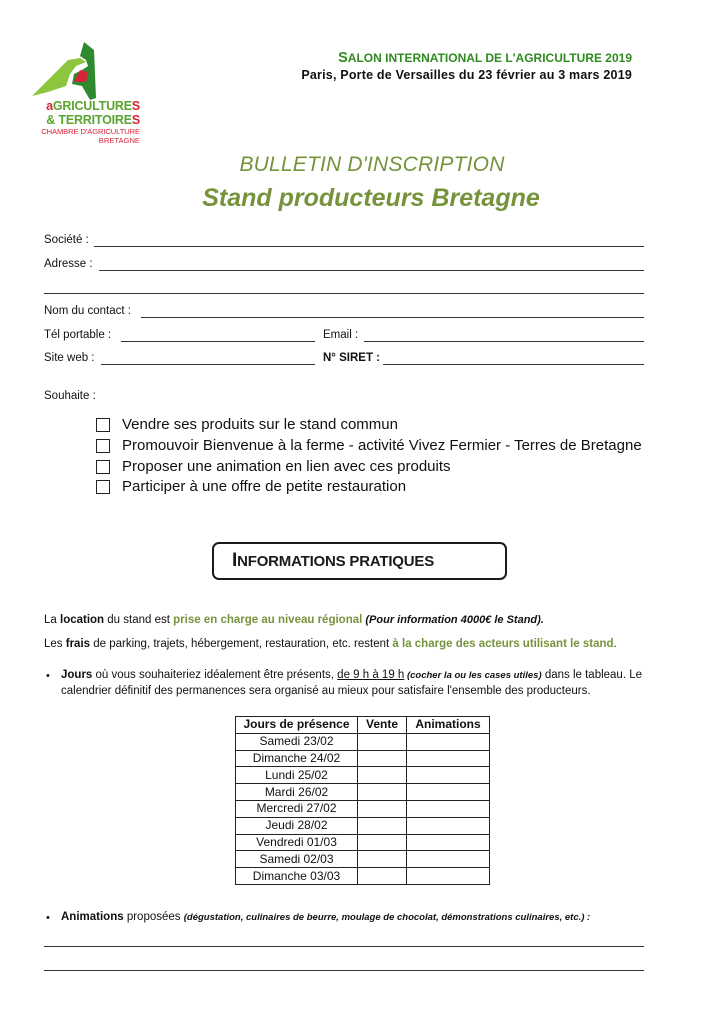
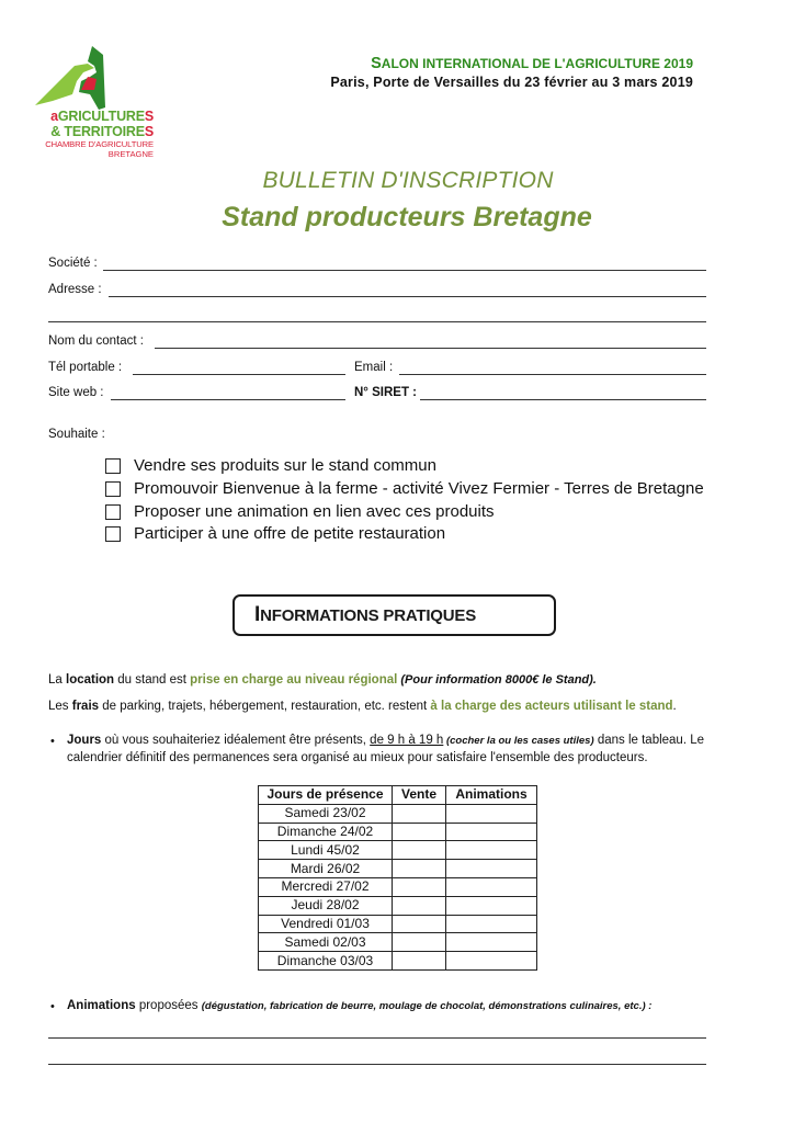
  aGRICULTURES
  & TERRITOIRES
  CHAMBRE D'AGRICULTURE
  BRETAGNE
  SALON INTERNATIONAL DE L'AGRICULTURE 2019
  Paris, Porte de Versailles du 23 février au 3 mars 2019
  BULLETIN D'INSCRIPTION
  Stand producteurs Bretagne
  Société :
  Adresse :
  Nom du contact :
  Tél portable :
  Email :
  Site web :
  N° SIRET :
  Souhaite :
  Vendre ses produits sur le stand commun
  Promouvoir Bienvenue à la ferme - activité Vivez Fermier - Terres de Bretagne
  Proposer une animation en lien avec ces produits
  Participer à une offre de petite restauration
  INFORMATIONS PRATIQUES
- La location du stand est prise en charge au niveau régional (Pour information 4000€ le Stand).
+ La location du stand est prise en charge au niveau régional (Pour information 8000€ le Stand).
  Les frais de parking, trajets, hébergement, restauration, etc. restent à la charge des acteurs utilisant le stand.
  •
  Jours où vous souhaiteriez idéalement être présents, de 9 h à 19 h (cocher la ou les cases utiles) dans le tableau. Le
  calendrier définitif des permanences sera organisé au mieux pour satisfaire l'ensemble des producteurs.
  Jours de présence	Vente	Animations
  Samedi 23/02
  Dimanche 24/02
- Lundi 25/02
+ Lundi 45/02
  Mardi 26/02
  Mercredi 27/02
  Jeudi 28/02
  Vendredi 01/03
  Samedi 02/03
  Dimanche 03/03
  •
- Animations proposées (dégustation, culinaires de beurre, moulage de chocolat, démonstrations culinaires, etc.) :
+ Animations proposées (dégustation, fabrication de beurre, moulage de chocolat, démonstrations culinaires, etc.) :
